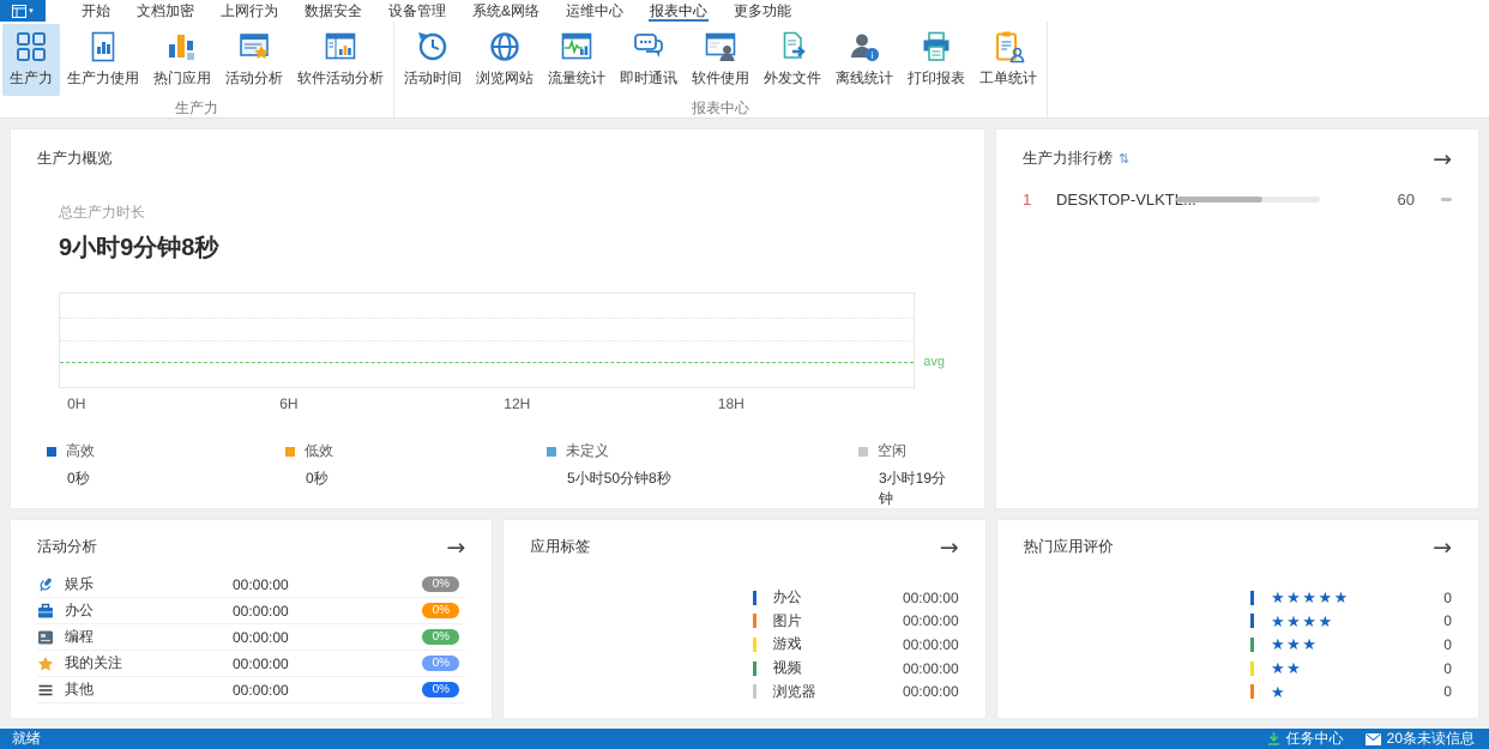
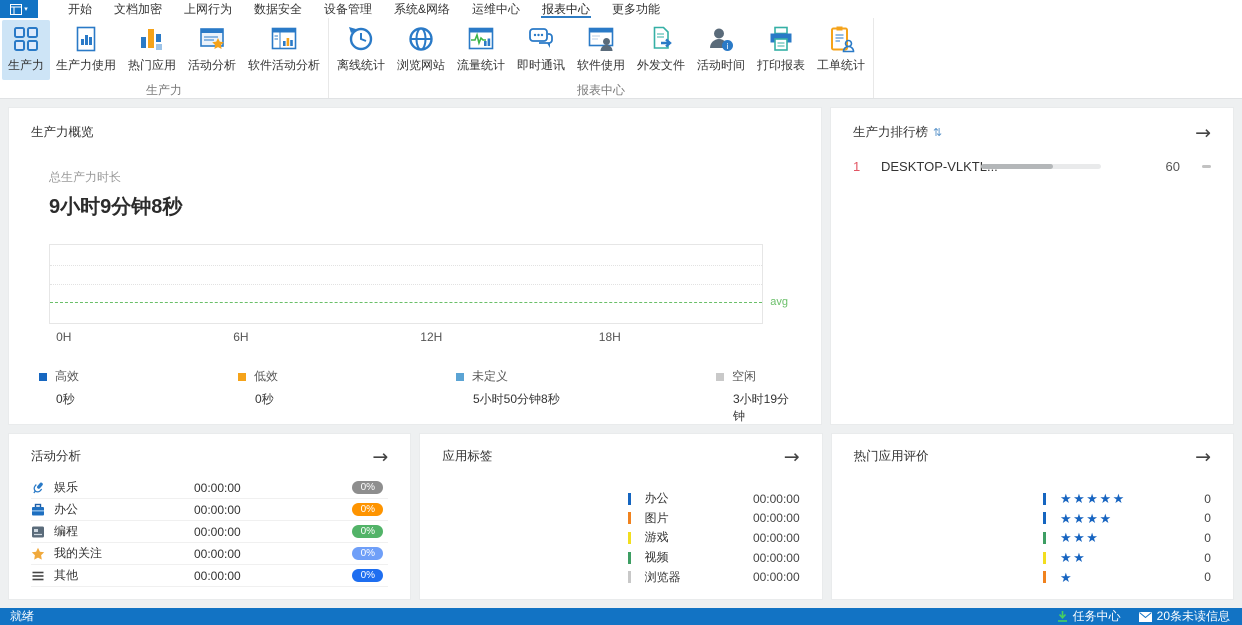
  开始
  文档加密
  上网行为
  数据安全
  设备管理
  系统&网络
  运维中心
  报表中心
  更多功能
  生产力
  生产力使用
  热门应用
  活动分析
  软件活动分析
  生产力
- 活动时间
+ 离线统计
  浏览网站
  流量统计
  即时通讯
  软件使用
  外发文件
  i
- 离线统计
+ 活动时间
  打印报表
  工单统计
  报表中心
  生产力概览
  总生产力时长
  9小时9分钟8秒
  avg
  0H
  6H
  12H
  18H
  高效
  0秒
  低效
  0秒
  未定义
  5小时50分钟8秒
  空闲
  3小时19分钟
  生产力排行榜 ⇅
  →
  1
  DESKTOP-VLKT
  60
  活动分析
  →
  娱乐
  00:00:00
  0%
  办公
  00:00:00
  0%
  编程
  00:00:00
  0%
  我的关注
  00:00:00
  0%
  其他
  00:00:00
  0%
  应用标签
  →
  办公
  00:00:00
  图片
  00:00:00
  游戏
  00:00:00
  视频
  00:00:00
  浏览器
  00:00:00
  热门应用评价
  →
  ★★★★★
  0
  ★★★★
  0
  ★★★
  0
  ★★
  0
  ★
  0
  就绪
  任务中心
  20条未读信息
